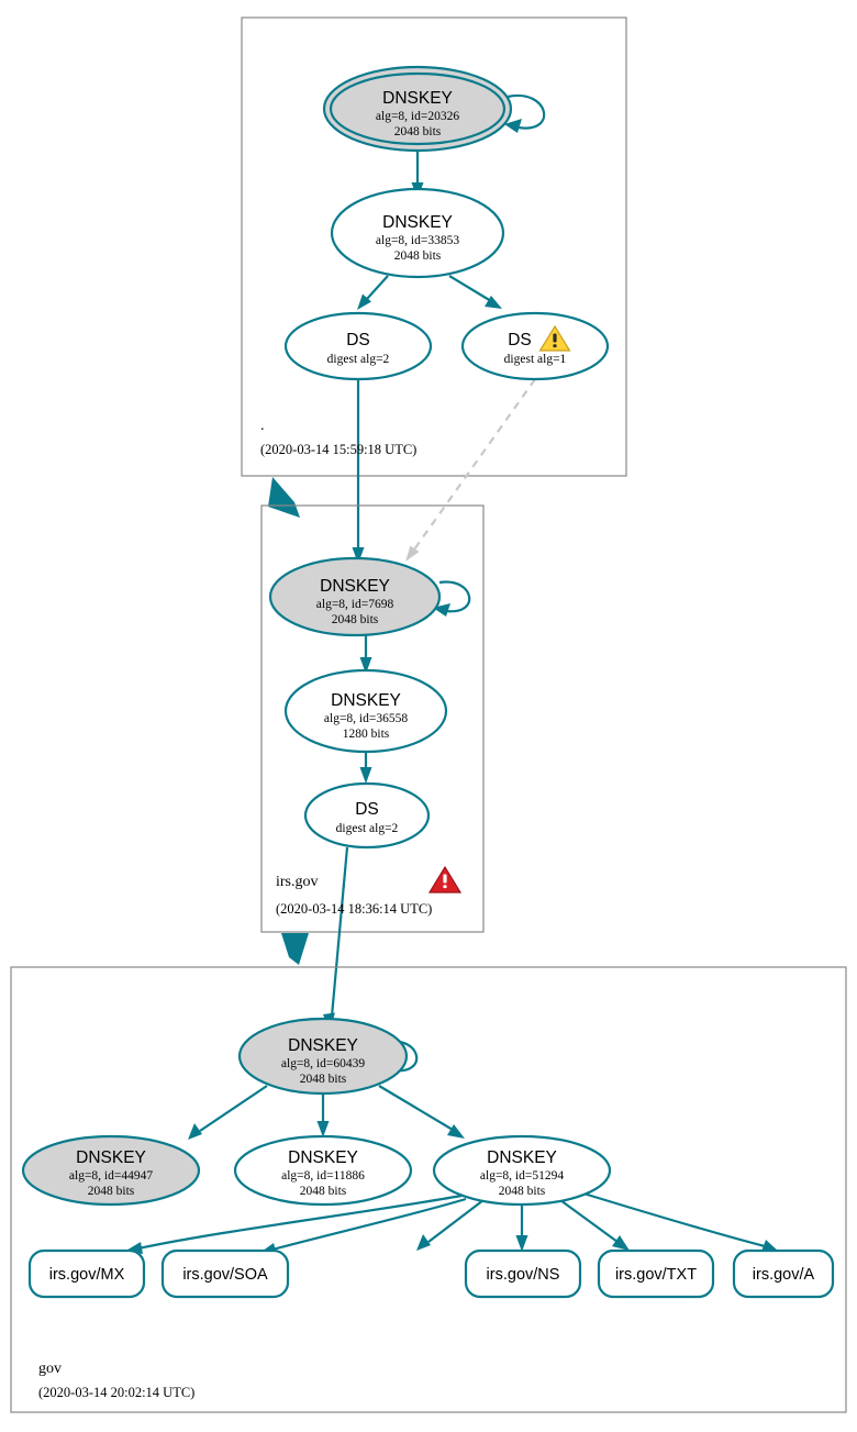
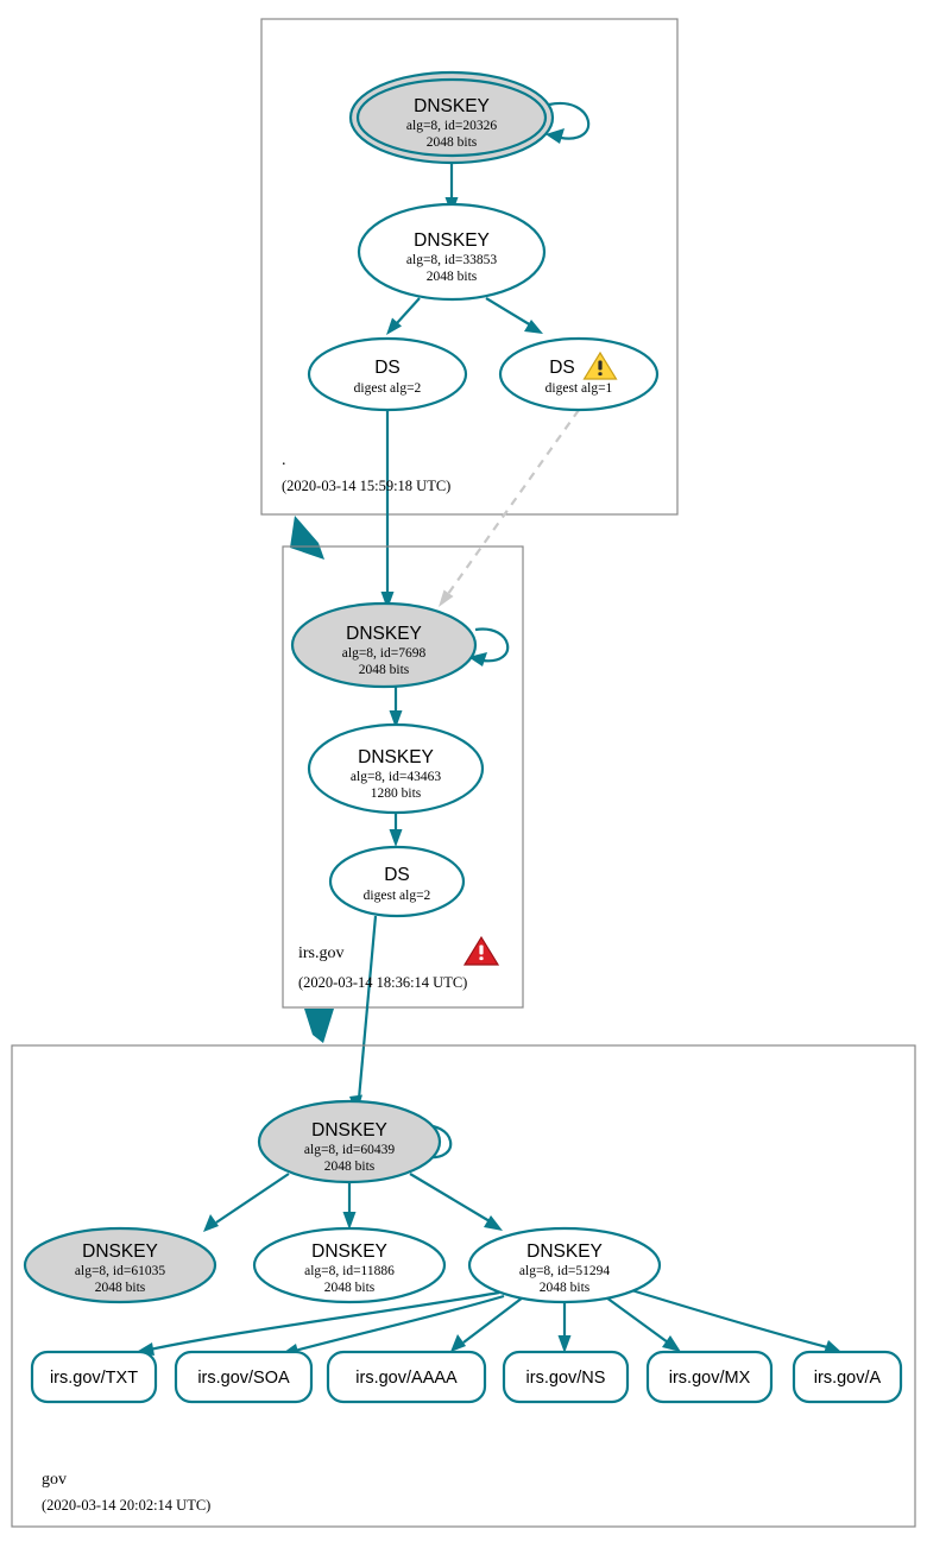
  DNSKEY
  alg=8, id=20326
  2048 bits
  DNSKEY
  alg=8, id=33853
  2048 bits
  DS
  digest alg=2
  DS
  digest alg=1
  .
  (2020-03-14 15:59:18 UTC)
  DNSKEY
  alg=8, id=7698
  2048 bits
  DNSKEY
- alg=8, id=36558
+ alg=8, id=43463
  1280 bits
  DS
  digest alg=2
  irs.gov
  (2020-03-14 18:36:14 UTC)
  DNSKEY
  alg=8, id=60439
  2048 bits
  DNSKEY
- alg=8, id=44947
+ alg=8, id=61035
  2048 bits
  DNSKEY
  alg=8, id=11886
  2048 bits
  DNSKEY
  alg=8, id=51294
  2048 bits
- irs.gov/MX
+ irs.gov/TXT
  irs.gov/SOA
+ irs.gov/AAAA
  irs.gov/NS
- irs.gov/TXT
+ irs.gov/MX
  irs.gov/A
  gov
  (2020-03-14 20:02:14 UTC)
